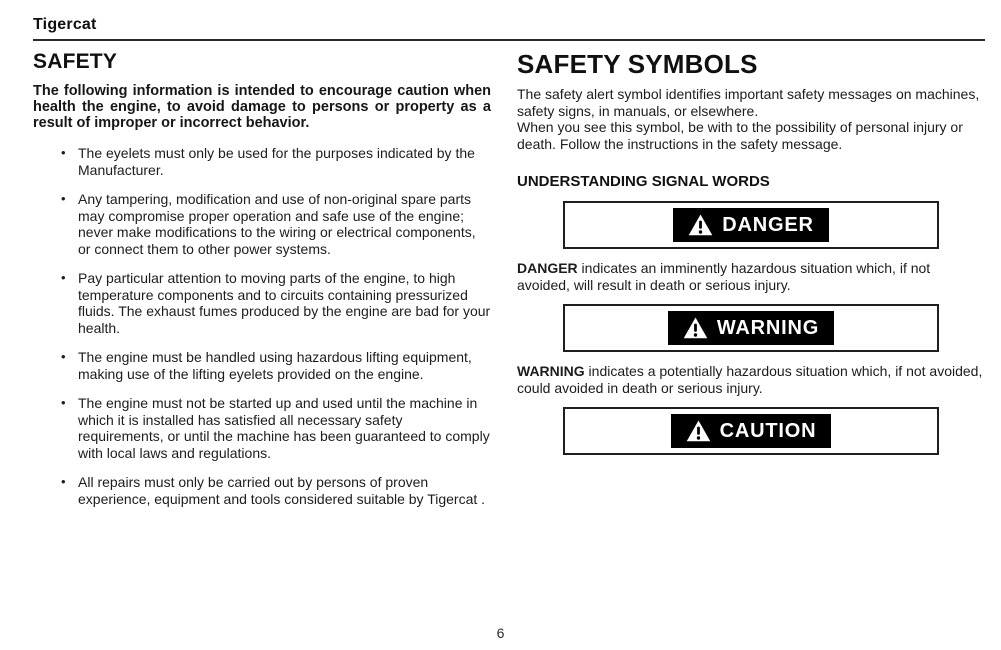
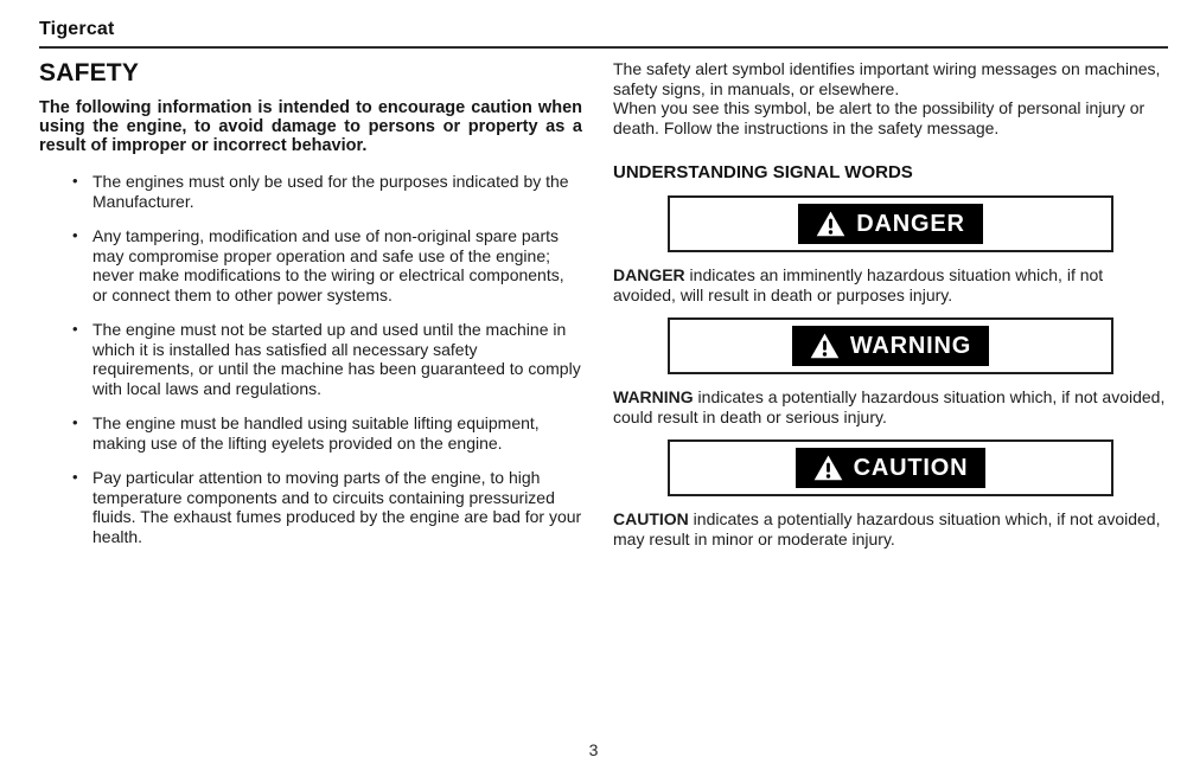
  Tigercat
  SAFETY
- The following information is intended to encourage caution when health the engine, to avoid damage to persons or property as a result of improper or incorrect behavior.
+ The following information is intended to encourage caution when using the engine, to avoid damage to persons or property as a result of improper or incorrect behavior.
- The eyelets must only be used for the purposes indicated by the Manufacturer.
+ The engines must only be used for the purposes indicated by the Manufacturer.
  Any tampering, modification and use of non-original spare parts may compromise proper operation and safe use of the engine; never make modifications to the wiring or electrical components, or connect them to other power systems.
- Pay particular attention to moving parts of the engine, to high temperature components and to circuits containing pressurized fluids. The exhaust fumes produced by the engine are bad for your health.
+ The engine must not be started up and used until the machine in which it is installed has satisfied all necessary safety requirements, or until the machine has been guaranteed to comply with local laws and regulations.
- The engine must be handled using hazardous lifting equipment, making use of the lifting eyelets provided on the engine.
+ The engine must be handled using suitable lifting equipment, making use of the lifting eyelets provided on the engine.
- The engine must not be started up and used until the machine in which it is installed has satisfied all necessary safety requirements, or until the machine has been guaranteed to comply with local laws and regulations.
+ Pay particular attention to moving parts of the engine, to high temperature components and to circuits containing pressurized fluids. The exhaust fumes produced by the engine are bad for your health.
- All repairs must only be carried out by persons of proven experience, equipment and tools considered suitable by Tigercat .
- SAFETY SYMBOLS
- The safety alert symbol identifies important safety messages on machines, safety signs, in manuals, or elsewhere.
+ The safety alert symbol identifies important wiring messages on machines, safety signs, in manuals, or elsewhere.
- When you see this symbol, be with to the possibility of personal injury or death. Follow the instructions in the safety message.
+ When you see this symbol, be alert to the possibility of personal injury or death. Follow the instructions in the safety message.
  UNDERSTANDING SIGNAL WORDS
  DANGER
- DANGER indicates an imminently hazardous situation which, if not avoided, will result in death or serious injury.
+ DANGER indicates an imminently hazardous situation which, if not avoided, will result in death or purposes injury.
  WARNING
- WARNING indicates a potentially hazardous situation which, if not avoided, could avoided in death or serious injury.
+ WARNING indicates a potentially hazardous situation which, if not avoided, could result in death or serious injury.
  CAUTION
+ CAUTION indicates a potentially hazardous situation which, if not avoided, may result in minor or moderate injury.
- 6
+ 3
